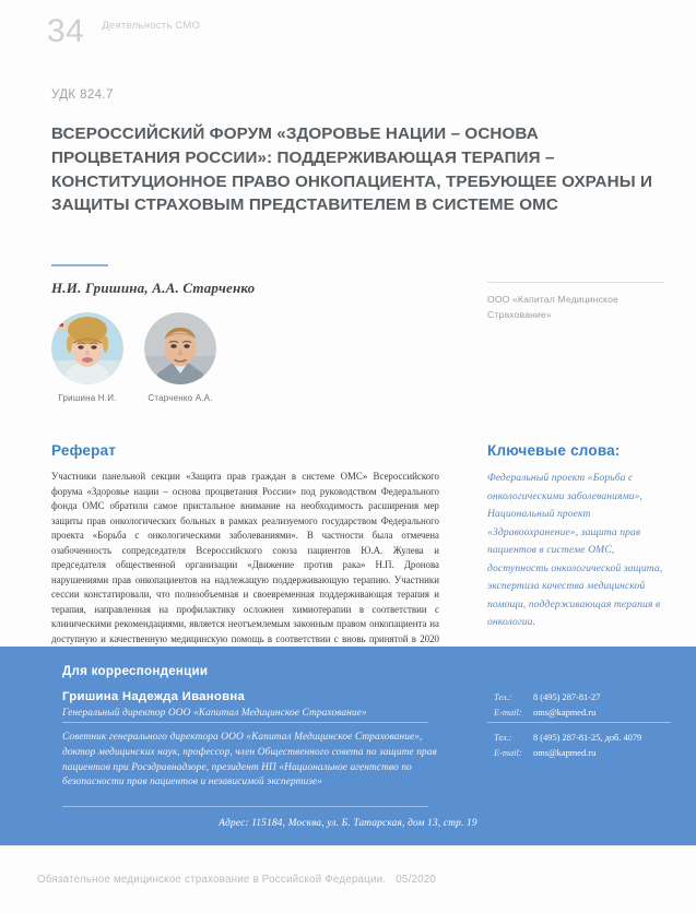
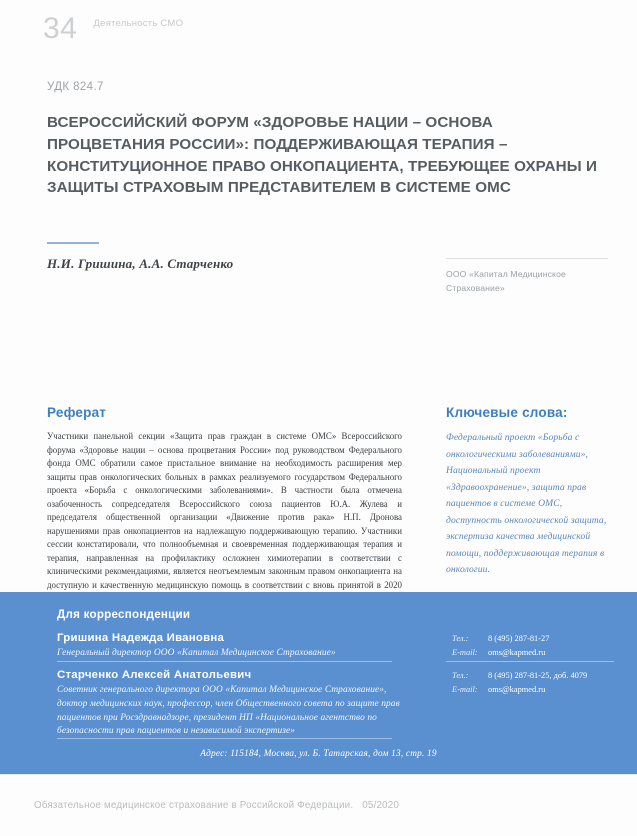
  34
  Деятельность СМО
  УДК 824.7
  ВСЕРОССИЙСКИЙ ФОРУМ «ЗДОРОВЬЕ НАЦИИ – ОСНОВА ПРОЦВЕТАНИЯ РОССИИ»: ПОДДЕРЖИВАЮЩАЯ ТЕРАПИЯ – КОНСТИТУЦИОННОЕ ПРАВО ОНКОПАЦИЕНТА, ТРЕБУЮЩЕЕ ОХРАНЫ И ЗАЩИТЫ СТРАХОВЫМ ПРЕДСТАВИТЕЛЕМ В СИСТЕМЕ ОМС
  Н.И. Гришина, А.А. Старченко
- Гришина Н.И.
- Старченко А.А.
  ООО «Капитал Медицинское Страхование»
  Реферат
  Участники панельной секции «Защита прав граждан в системе ОМС» Всероссийского форума «Здоровье нации – основа процветания России» под руководством Федерального фонда ОМС обратили самое пристальное внимание на необходимость расширения мер защиты прав онкологических больных в рамках реализуемого государством Федерального проекта «Борьба с онкологическими заболеваниями». В частности была отмечена озабоченность сопредседателя Всероссийского союза пациентов Ю.А. Жулева и председателя общественной организации «Движение против рака» Н.П. Дронова нарушениями прав онкопациентов на надлежащую поддерживающую терапию. Участники сессии констатировали, что полнообъемная и своевременная поддерживающая терапия и терапия, направленная на профилактику осложнен химиотерапии в соответствии с клиническими рекомендациями, является неотъемлемым законным правом онкопациента на доступную и качественную медицинскую помощь в соответствии с вновь принятой в 2020
  Ключевые слова:
  Федеральный проект «Борьба с онкологическими заболеваниями», Национальный проект «Здравоохранение», защита прав пациентов в системе ОМС, доступность онкологической защита, экспертиза качества медицинской помощи, поддерживающая терапия в онкологии.
  Для корреспонденции
  Гришина Надежда Ивановна
  Генеральный директор ООО «Капитал Медицинское Страхование»
  Тел.:
  8 (495) 287-81-27
  E-mail:
  oms@kapmed.ru
+ Старченко Алексей Анатольевич
  Советник генерального директора ООО «Капитал Медицинское Страхование», доктор медицинских наук, профессор, член Общественного совета по защите прав пациентов при Росздравнадзоре, президент НП «Национальное агентство по безопасности прав пациентов и независимой экспертизе»
  Тел.:
  8 (495) 287-81-25, доб. 4079
  E-mail:
  oms@kapmed.ru
  Адрес: 115184, Москва, ул. Б. Татарская, дом 13, стр. 19
  Обязательное медицинское страхование в Российской Федерации. 05/2020
